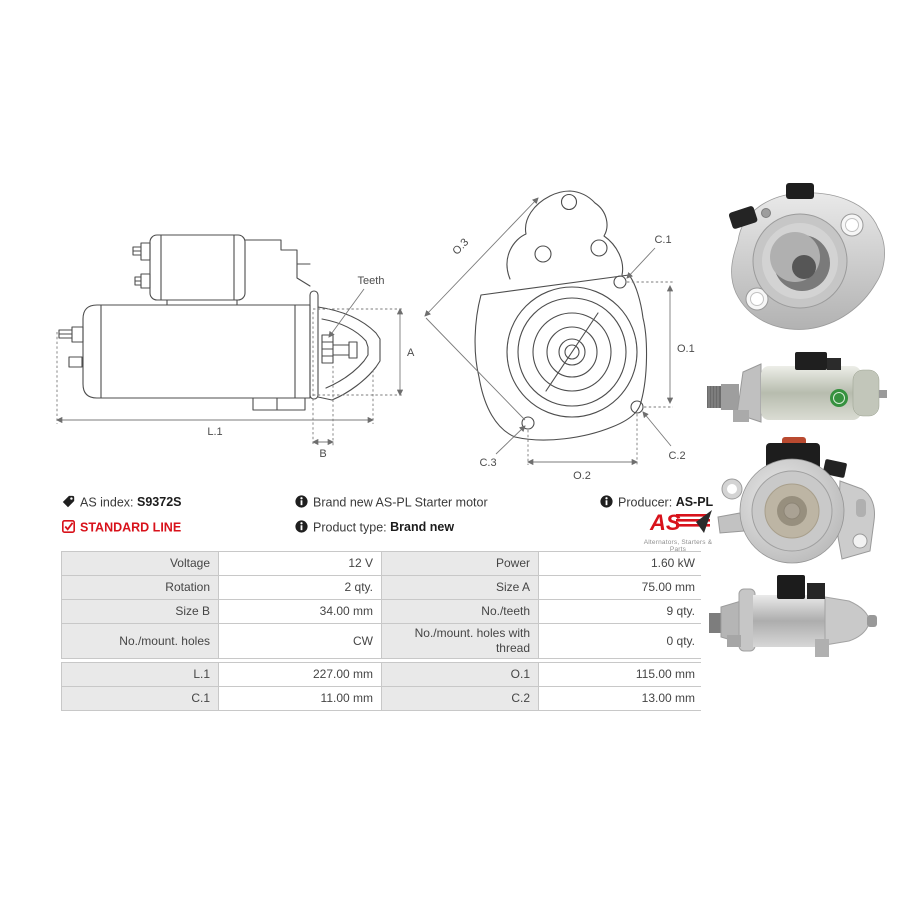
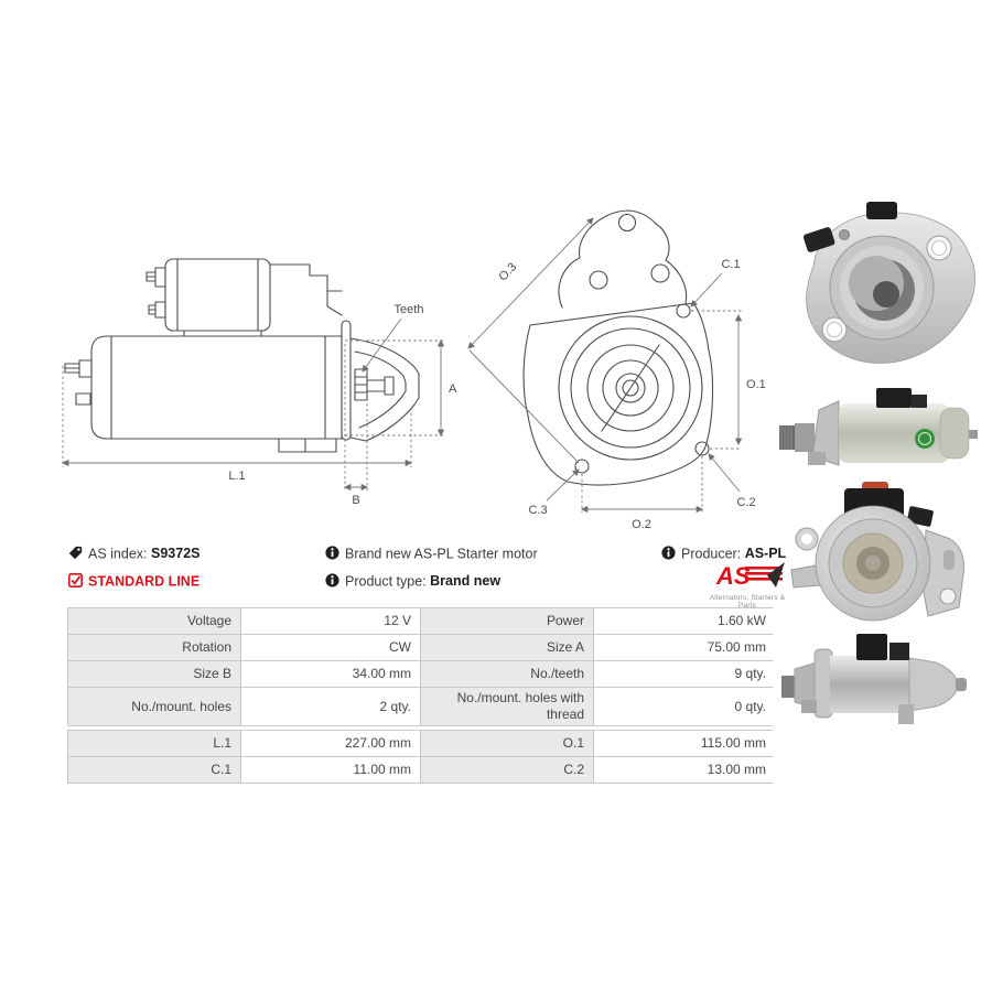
  A
  L.1
  B
  Teeth
  C.3
  C.1
  O.1
  C.2
  O.2
  AS index: S9372S
  STANDARD LINE
  Brand new AS-PL Starter motor
  Product type: Brand new
  Producer: AS-PL
  AS
  Voltage
  12 V
  Power
  1.60 kW
  Rotation
- 2 qty.
+ CW
  Size A
  75.00 mm
  Size B
  34.00 mm
  No./teeth
  9 qty.
  No./mount. holes
- CW
+ 2 qty.
  No./mount. holes with thread
  0 qty.
  L.1
  227.00 mm
  O.1
  115.00 mm
  C.1
  11.00 mm
  C.2
  13.00 mm
